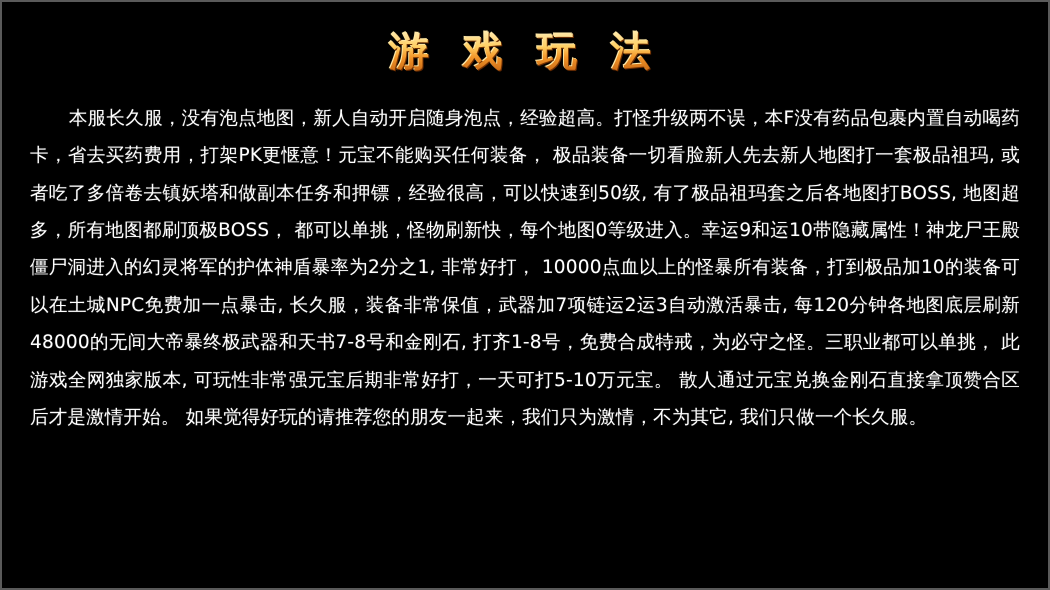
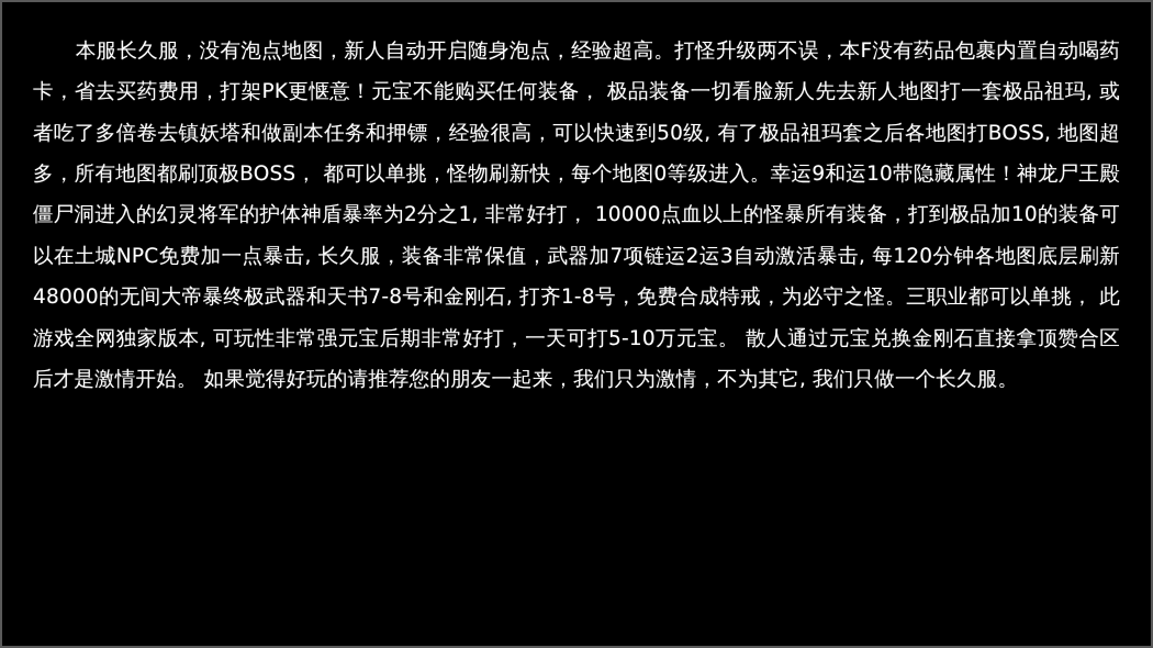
- 游 戏 玩 法
  本服长久服，没有泡点地图，新人自动开启随身泡点，经验超高。打怪升级两不误，本F没有药品包裹内置自动喝药卡，省去买药费用，打架PK更惬意！元宝不能购买任何装备， 极品装备一切看脸新人先去新人地图打一套极品祖玛, 或者吃了多倍卷去镇妖塔和做副本任务和押镖，经验很高，可以快速到50级, 有了极品祖玛套之后各地图打BOSS, 地图超多，所有地图都刷顶极BOSS， 都可以单挑，怪物刷新快，每个地图0等级进入。幸运9和运10带隐藏属性！神龙尸王殿僵尸洞进入的幻灵将军的护体神盾暴率为2分之1, 非常好打， 10000点血以上的怪暴所有装备，打到极品加10的装备可以在土城NPC免费加一点暴击, 长久服，装备非常保值，武器加7项链运2运3自动激活暴击, 每120分钟各地图底层刷新48000的无间大帝暴终极武器和天书7-8号和金刚石, 打齐1-8号，免费合成特戒，为必守之怪。三职业都可以单挑， 此游戏全网独家版本, 可玩性非常强元宝后期非常好打，一天可打5-10万元宝。 散人通过元宝兑换金刚石直接拿顶赞合区后才是激情开始。 如果觉得好玩的请推荐您的朋友一起来，我们只为激情，不为其它, 我们只做一个长久服。
